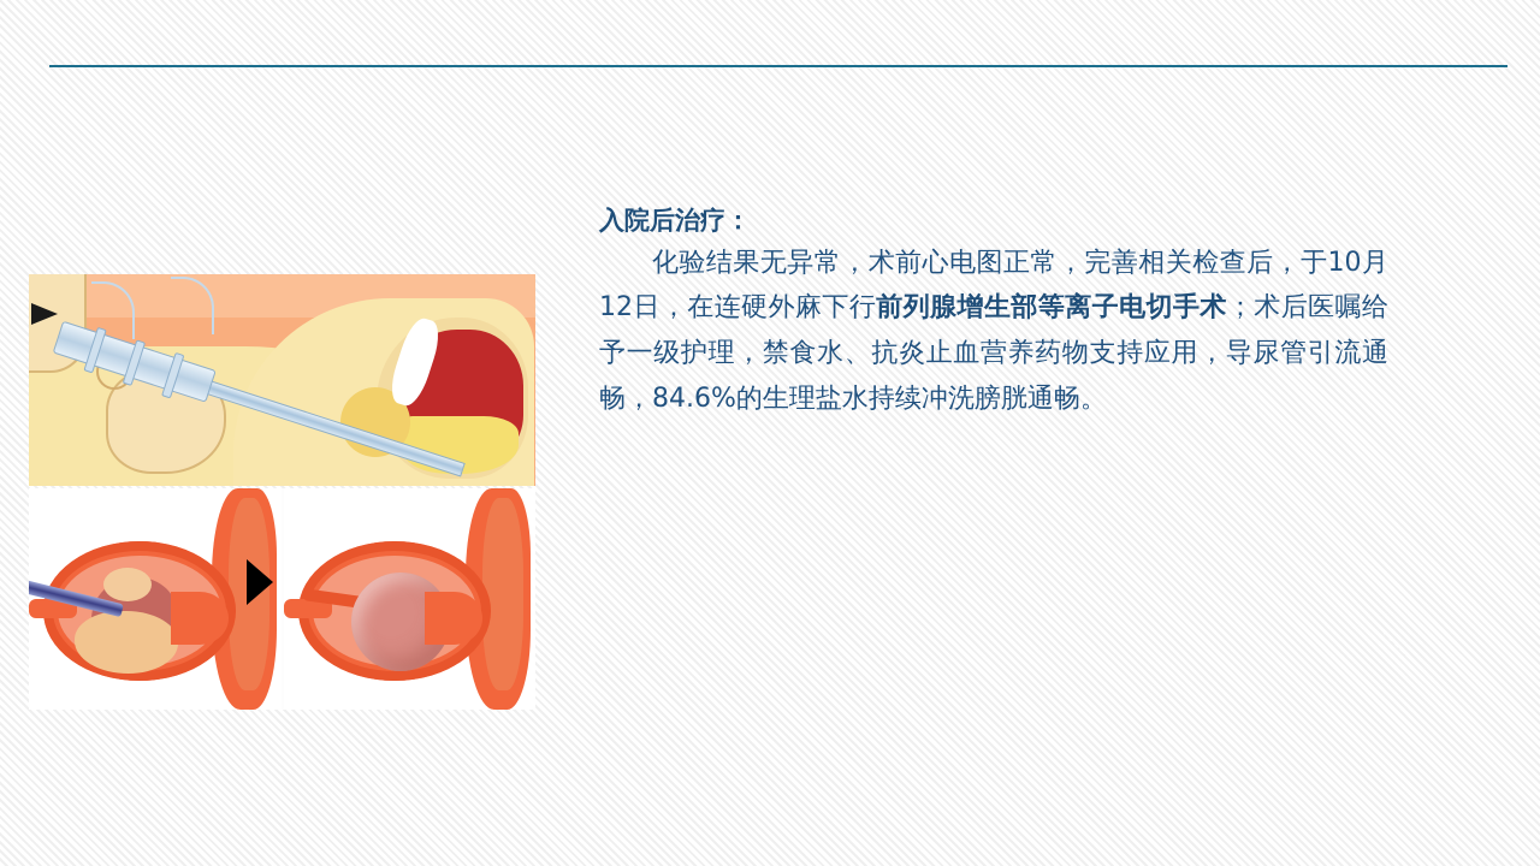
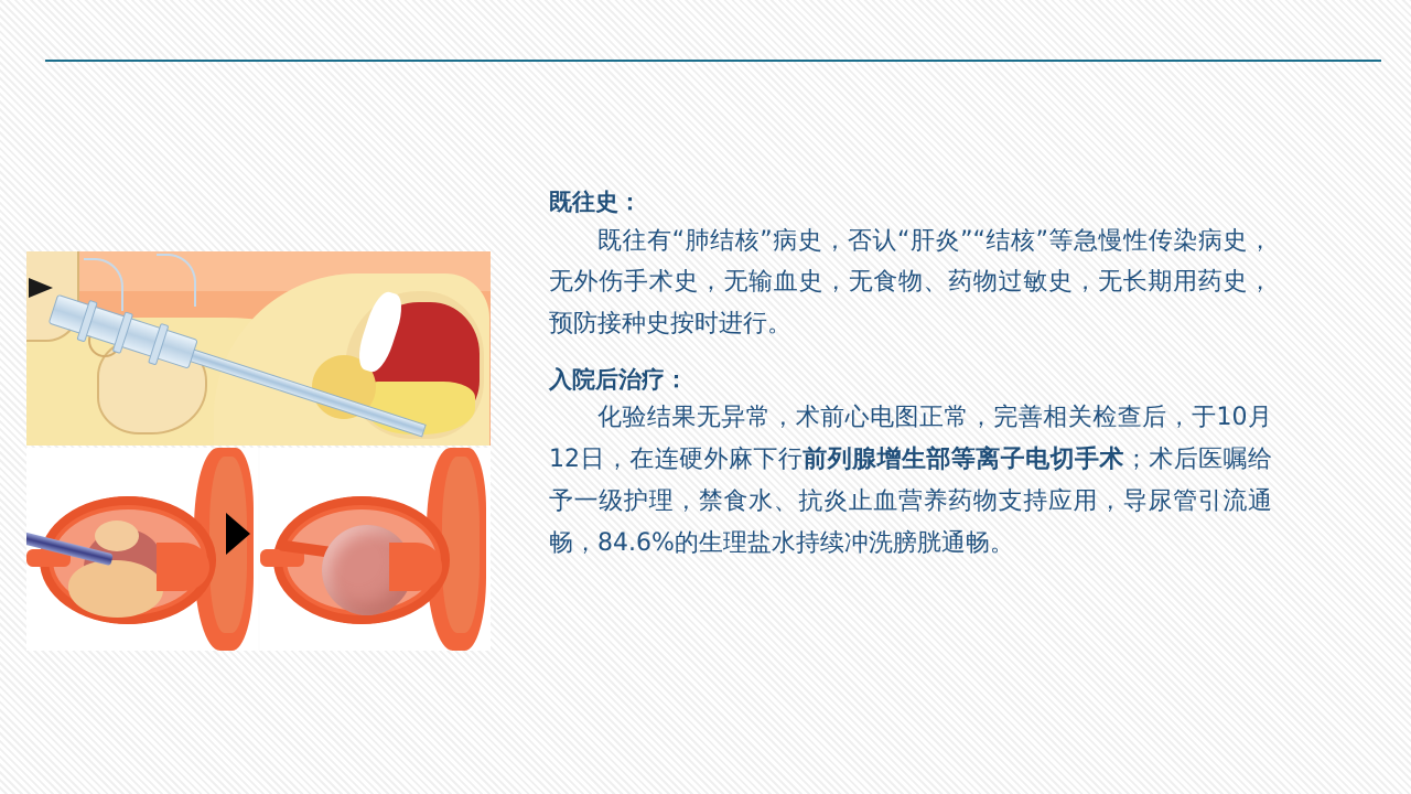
+ 既往史：
+ 既往有“肺结核”病史，否认“肝炎”“结核”等急慢性传染病史，无外伤手术史，无输血史，无食物、药物过敏史，无长期用药史，预防接种史按时进行。
  入院后治疗：
  化验结果无异常，术前心电图正常，完善相关检查后，于10月12日，在连硬外麻下行前列腺增生部等离子电切手术；术后医嘱给予一级护理，禁食水、抗炎止血营养药物支持应用，导尿管引流通畅，84.6%的生理盐水持续冲洗膀胱通畅。
